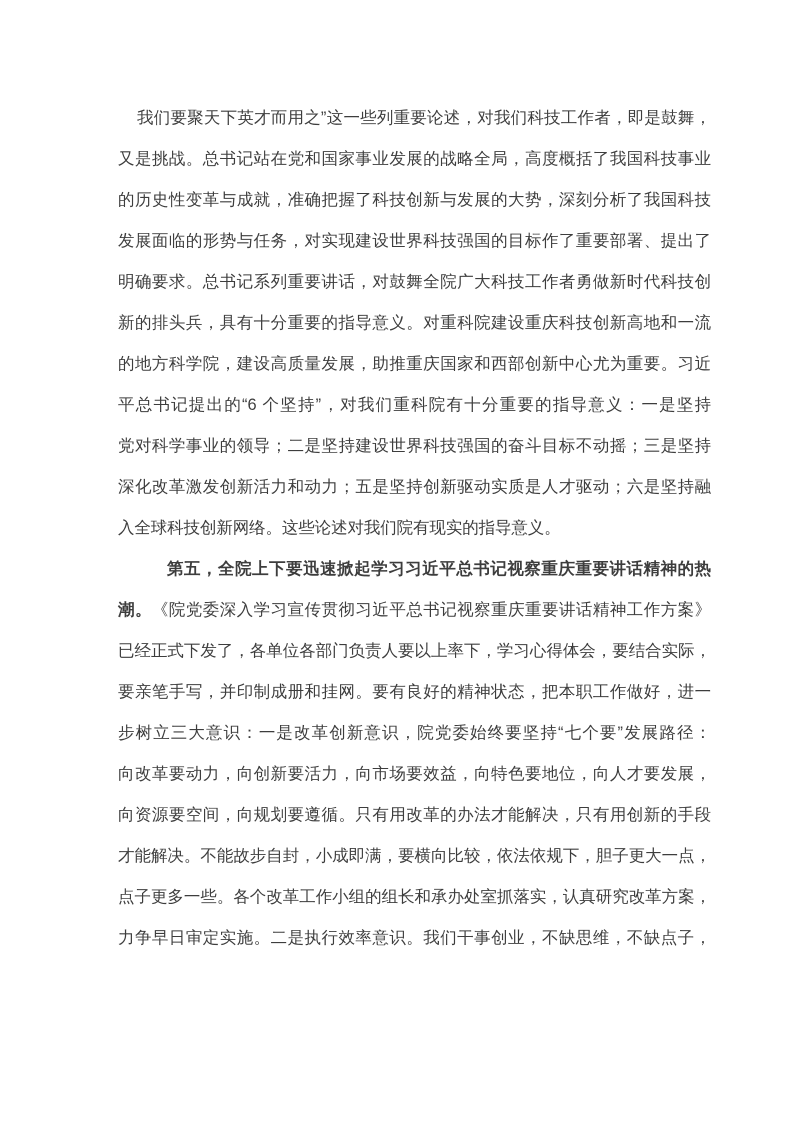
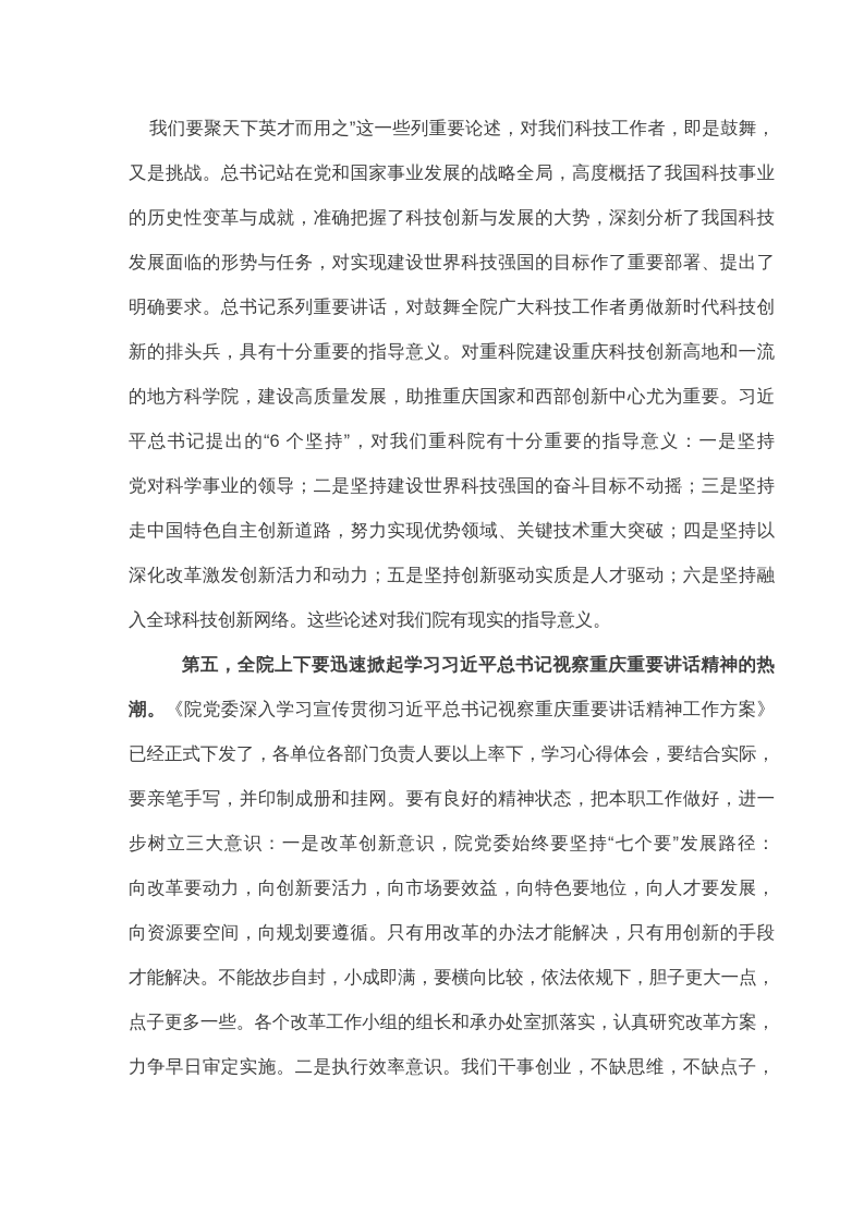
  我们要聚天下英才而用之”这一些列重要论述，对我们科技工作者，即是鼓舞，
  又是挑战。总书记站在党和国家事业发展的战略全局，高度概括了我国科技事业
  的历史性变革与成就，准确把握了科技创新与发展的大势，深刻分析了我国科技
  发展面临的形势与任务，对实现建设世界科技强国的目标作了重要部署、提出了
  明确要求。总书记系列重要讲话，对鼓舞全院广大科技工作者勇做新时代科技创
  新的排头兵，具有十分重要的指导意义。对重科院建设重庆科技创新高地和一流
  的地方科学院，建设高质量发展，助推重庆国家和西部创新中心尤为重要。习近
  平总书记提出的“6 个坚持”，对我们重科院有十分重要的指导意义：一是坚持
  党对科学事业的领导；二是坚持建设世界科技强国的奋斗目标不动摇；三是坚持
+ 走中国特色自主创新道路，努力实现优势领域、关键技术重大突破；四是坚持以
  深化改革激发创新活力和动力；五是坚持创新驱动实质是人才驱动；六是坚持融
  入全球科技创新网络。这些论述对我们院有现实的指导意义。
  第五，全院上下要迅速掀起学习习近平总书记视察重庆重要讲话精神的热
  潮。《院党委深入学习宣传贯彻习近平总书记视察重庆重要讲话精神工作方案》
  已经正式下发了，各单位各部门负责人要以上率下，学习心得体会，要结合实际，
  要亲笔手写，并印制成册和挂网。要有良好的精神状态，把本职工作做好，进一
  步树立三大意识：一是改革创新意识，院党委始终要坚持“七个要”发展路径：
  向改革要动力，向创新要活力，向市场要效益，向特色要地位，向人才要发展，
  向资源要空间，向规划要遵循。只有用改革的办法才能解决，只有用创新的手段
  才能解决。不能故步自封，小成即满，要横向比较，依法依规下，胆子更大一点，
  点子更多一些。各个改革工作小组的组长和承办处室抓落实，认真研究改革方案，
  力争早日审定实施。二是执行效率意识。我们干事创业，不缺思维，不缺点子，
